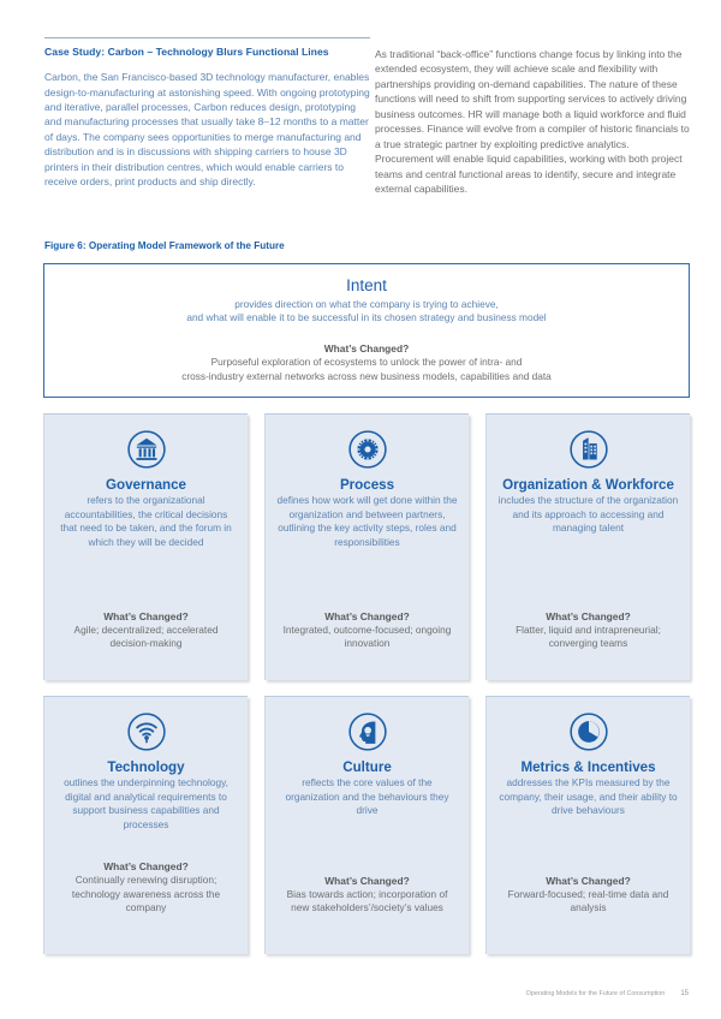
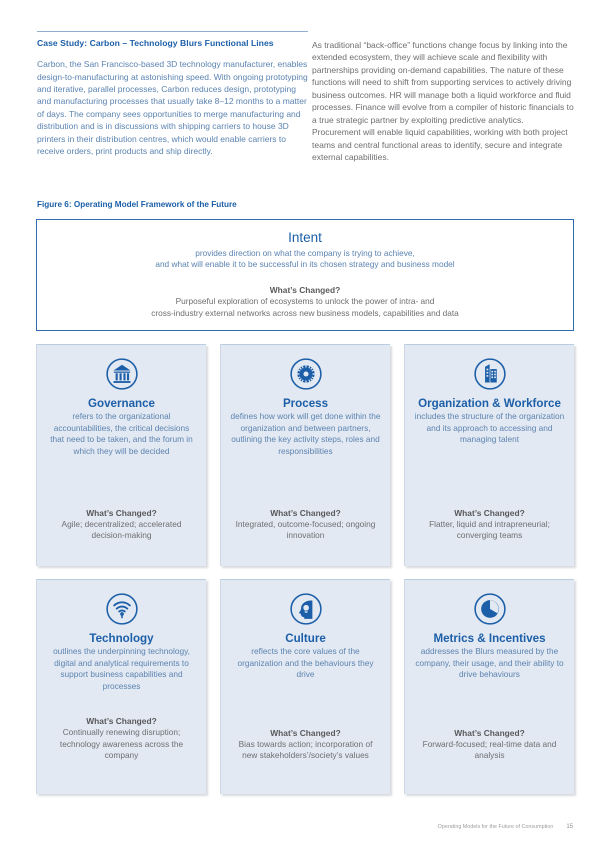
  Case Study: Carbon – Technology Blurs Functional Lines
  Carbon, the San Francisco-based 3D technology manufacturer, enables design-to-manufacturing at astonishing speed. With ongoing prototyping and iterative, parallel processes, Carbon reduces design, prototyping and manufacturing processes that usually take 8–12 months to a matter of days. The company sees opportunities to merge manufacturing and distribution and is in discussions with shipping carriers to house 3D printers in their distribution centres, which would enable carriers to receive orders, print products and ship directly.
  As traditional “back-office” functions change focus by linking into the extended ecosystem, they will achieve scale and flexibility with partnerships providing on-demand capabilities. The nature of these functions will need to shift from supporting services to actively driving business outcomes. HR will manage both a liquid workforce and fluid processes. Finance will evolve from a compiler of historic financials to a true strategic partner by exploiting predictive analytics. Procurement will enable liquid capabilities, working with both project teams and central functional areas to identify, secure and integrate external capabilities.
  Figure 6: Operating Model Framework of the Future
  Intent
  provides direction on what the company is trying to achieve,
  and what will enable it to be successful in its chosen strategy and business model
  What’s Changed?
  Purposeful exploration of ecosystems to unlock the power of intra- and
  cross-industry external networks across new business models, capabilities and data
  Governance
  refers to the organizational accountabilities, the critical decisions that need to be taken, and the forum in which they will be decided
  What’s Changed?
  Agile; decentralized; accelerated decision-making
  Process
  defines how work will get done within the organization and between partners, outlining the key activity steps, roles and responsibilities
  What’s Changed?
  Integrated, outcome-focused; ongoing innovation
  Organization & Workforce
  includes the structure of the organization and its approach to accessing and managing talent
  What’s Changed?
  Flatter, liquid and intrapreneurial; converging teams
  Technology
  outlines the underpinning technology, digital and analytical requirements to support business capabilities and processes
  What’s Changed?
  Continually renewing disruption; technology awareness across the company
  Culture
  reflects the core values of the organization and the behaviours they drive
  What’s Changed?
  Bias towards action; incorporation of new stakeholders’/society’s values
  Metrics & Incentives
- addresses the KPIs measured by the company, their usage, and their ability to drive behaviours
+ addresses the Blurs measured by the company, their usage, and their ability to drive behaviours
  What’s Changed?
  Forward-focused; real-time data and analysis
